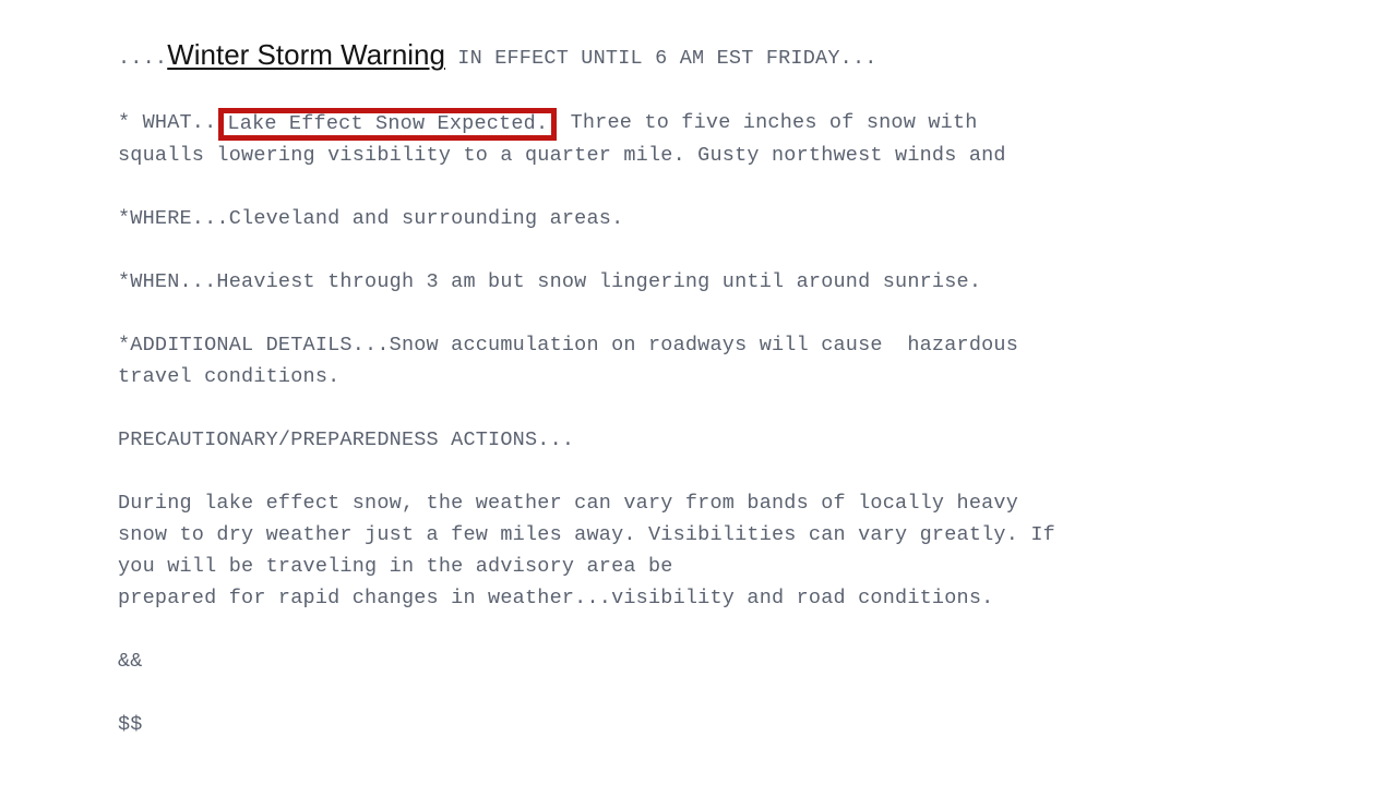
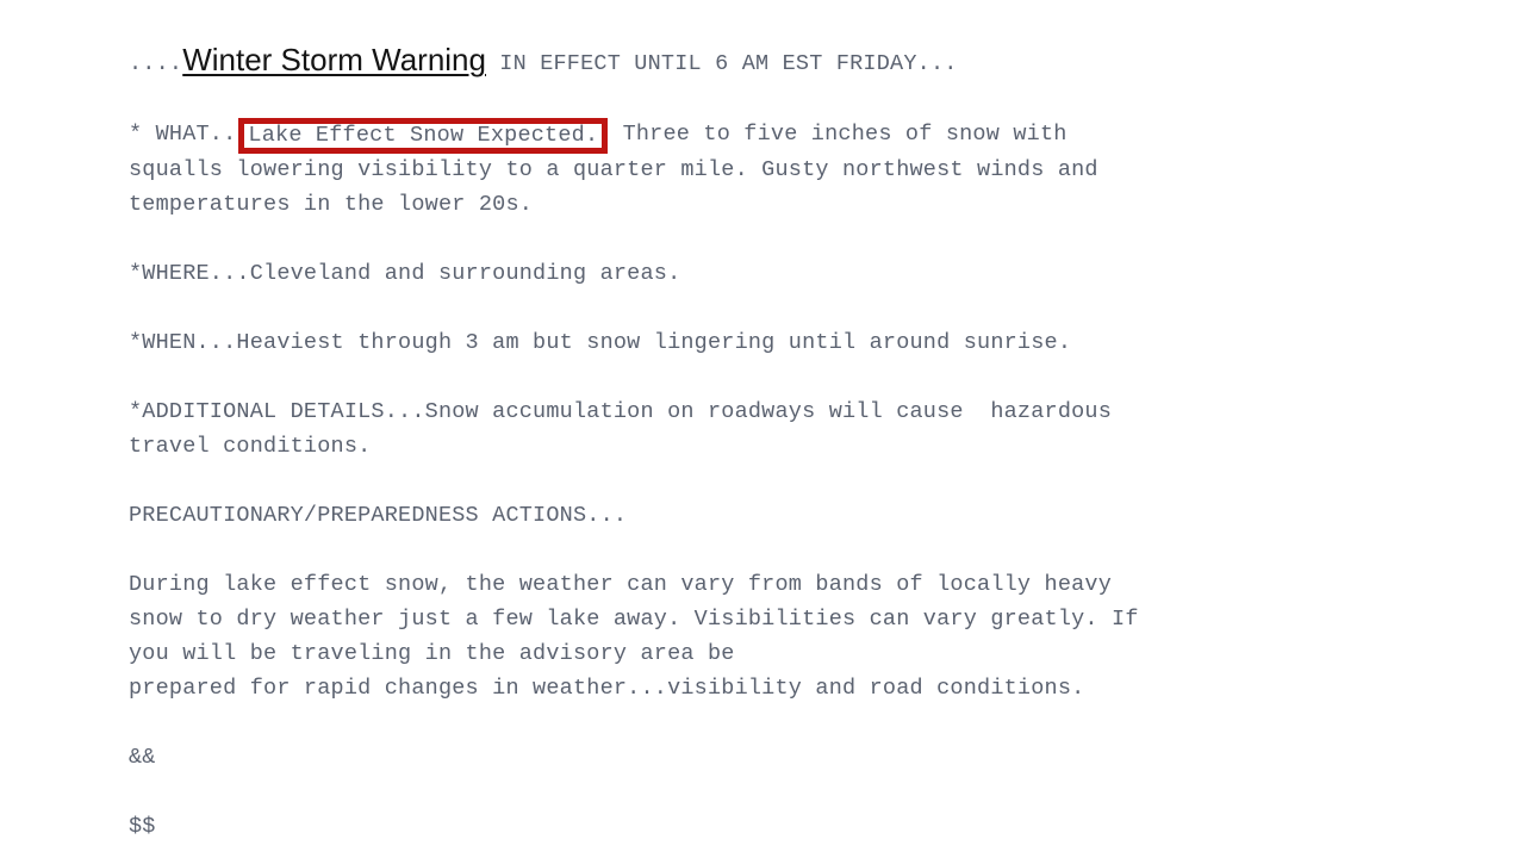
  ....Winter Storm Warning IN EFFECT UNTIL 6 AM EST FRIDAY...
  * WHAT.. Lake Effect Snow Expected. Three to five inches of snow with
  squalls lowering visibility to a quarter mile. Gusty northwest winds and
+ temperatures in the lower 20s.
  *WHERE...Cleveland and surrounding areas.
  *WHEN...Heaviest through 3 am but snow lingering until around sunrise.
  *ADDITIONAL DETAILS...Snow accumulation on roadways will cause hazardous
  travel conditions.
  PRECAUTIONARY/PREPAREDNESS ACTIONS...
  During lake effect snow, the weather can vary from bands of locally heavy
- snow to dry weather just a few miles away. Visibilities can vary greatly. If
+ snow to dry weather just a few lake away. Visibilities can vary greatly. If
  you will be traveling in the advisory area be
  prepared for rapid changes in weather...visibility and road conditions.
  &&
  $$
